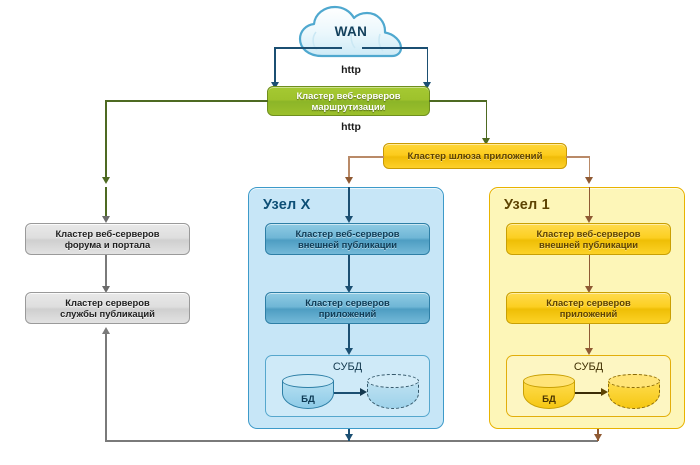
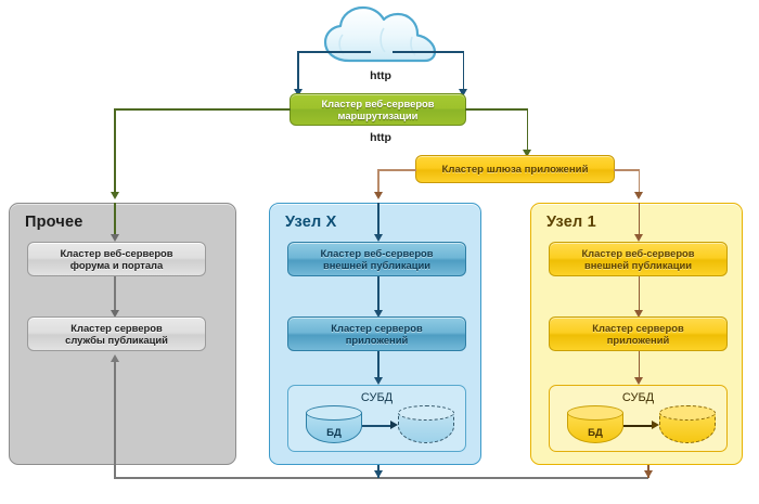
- WAN
  http
  Кластер веб-серверов
  маршрутизации
  http
  Кластер шлюза приложений
+ Прочее
  Кластер веб-серверов
  форума и портала
  Кластер серверов
  службы публикаций
  Узел X
  Кластер веб-серверов
  внешней публикации
  Кластер серверов
  приложений
  СУБД
  БД
  Узел 1
  Кластер веб-серверов
  внешней публикации
  Кластер серверов
  приложений
  СУБД
  БД
